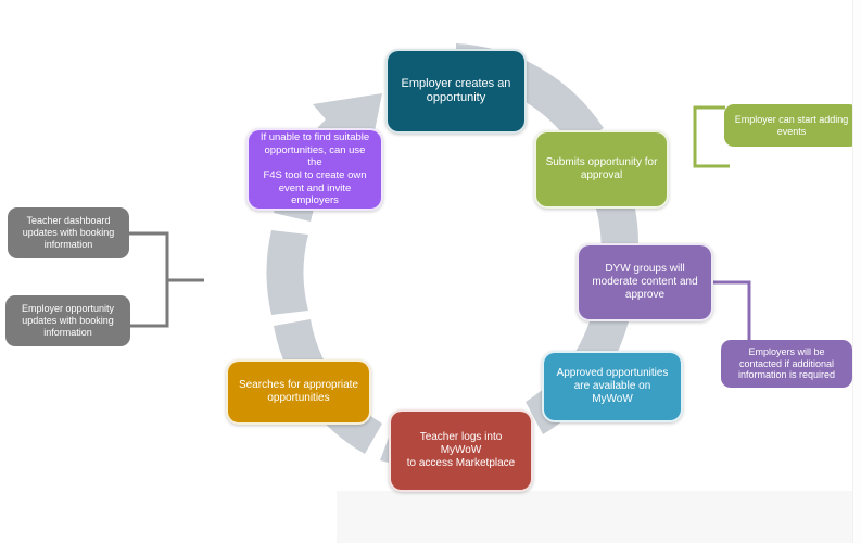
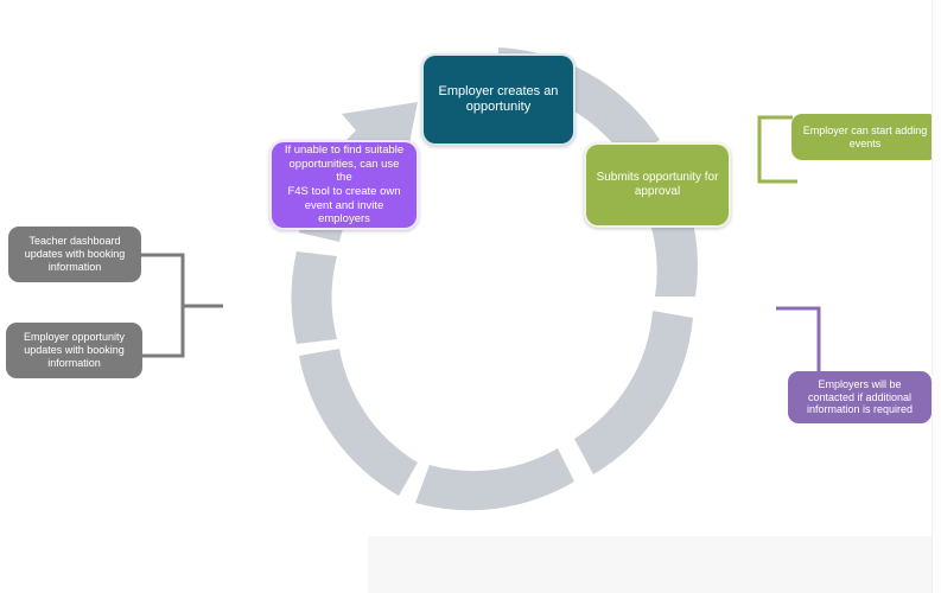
  Employer creates an
  opportunity
  Submits opportunity for
  approval
- DYW groups will
- moderate content and
- approve
- Approved opportunities
- are available on MyWoW
- Teacher logs into MyWoW
- to access Marketplace
- Searches for appropriate
- opportunities
  If unable to find suitable
  opportunities, can use the
  F4S tool to create own
  event and invite
  employers
  Employer can start adding
  events
  Employers will be
  contacted if additional
  information is required
  Teacher dashboard
  updates with booking
  information
  Employer opportunity
  updates with booking
  information
